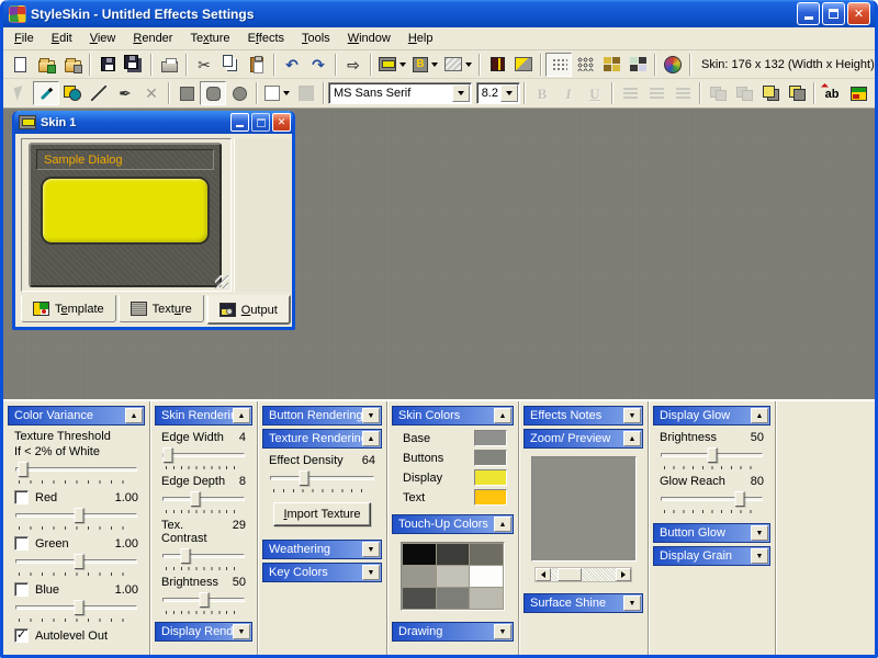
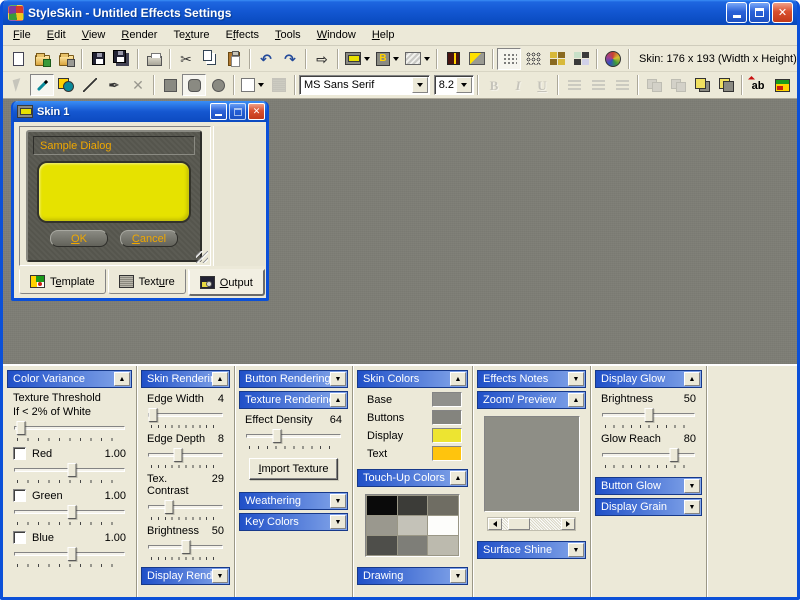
  StyleSkin - Untitled Effects Settings
  ✕
  File
  Edit
  View
  Render
  Texture
  Effects
  Tools
  Window
  Help
  ✂
  ↶
  ↷
  ⇨
  B
- Skin: 176 x 132 (Width x Height)
+ Skin: 176 x 193 (Width x Height)
  ✒
  ✕
  MS Sans Serif
  8.2
  B
  I
  U
  ab
  Skin 1
  ✕
  Sample Dialog
+ OK
+ Cancel
  Template
  Texture
  Output
  Color Variance
  Texture Threshold
  If < 2% of White
  Red
  1.00
  Green
  1.00
  Blue
  1.00
- ✓
- Autolevel Out
  Skin Renderi
  Edge Width
  4
  Edge Depth
  8
  Tex. Contrast
  29
  Brightness
  50
  Button Rendering
  Texture Renderin
  Effect Density
  64
  Import Texture
  Weathering
  Key Colors
  Skin Colors
  Base
  Buttons
  Display
  Text
  Touch-Up Colors
  Drawing
  Effects Notes
  Zoom/ Preview
  Surface Shine
  Display Glow
  Brightness
  50
  Glow Reach
  80
  Button Glow
  Display Grain
